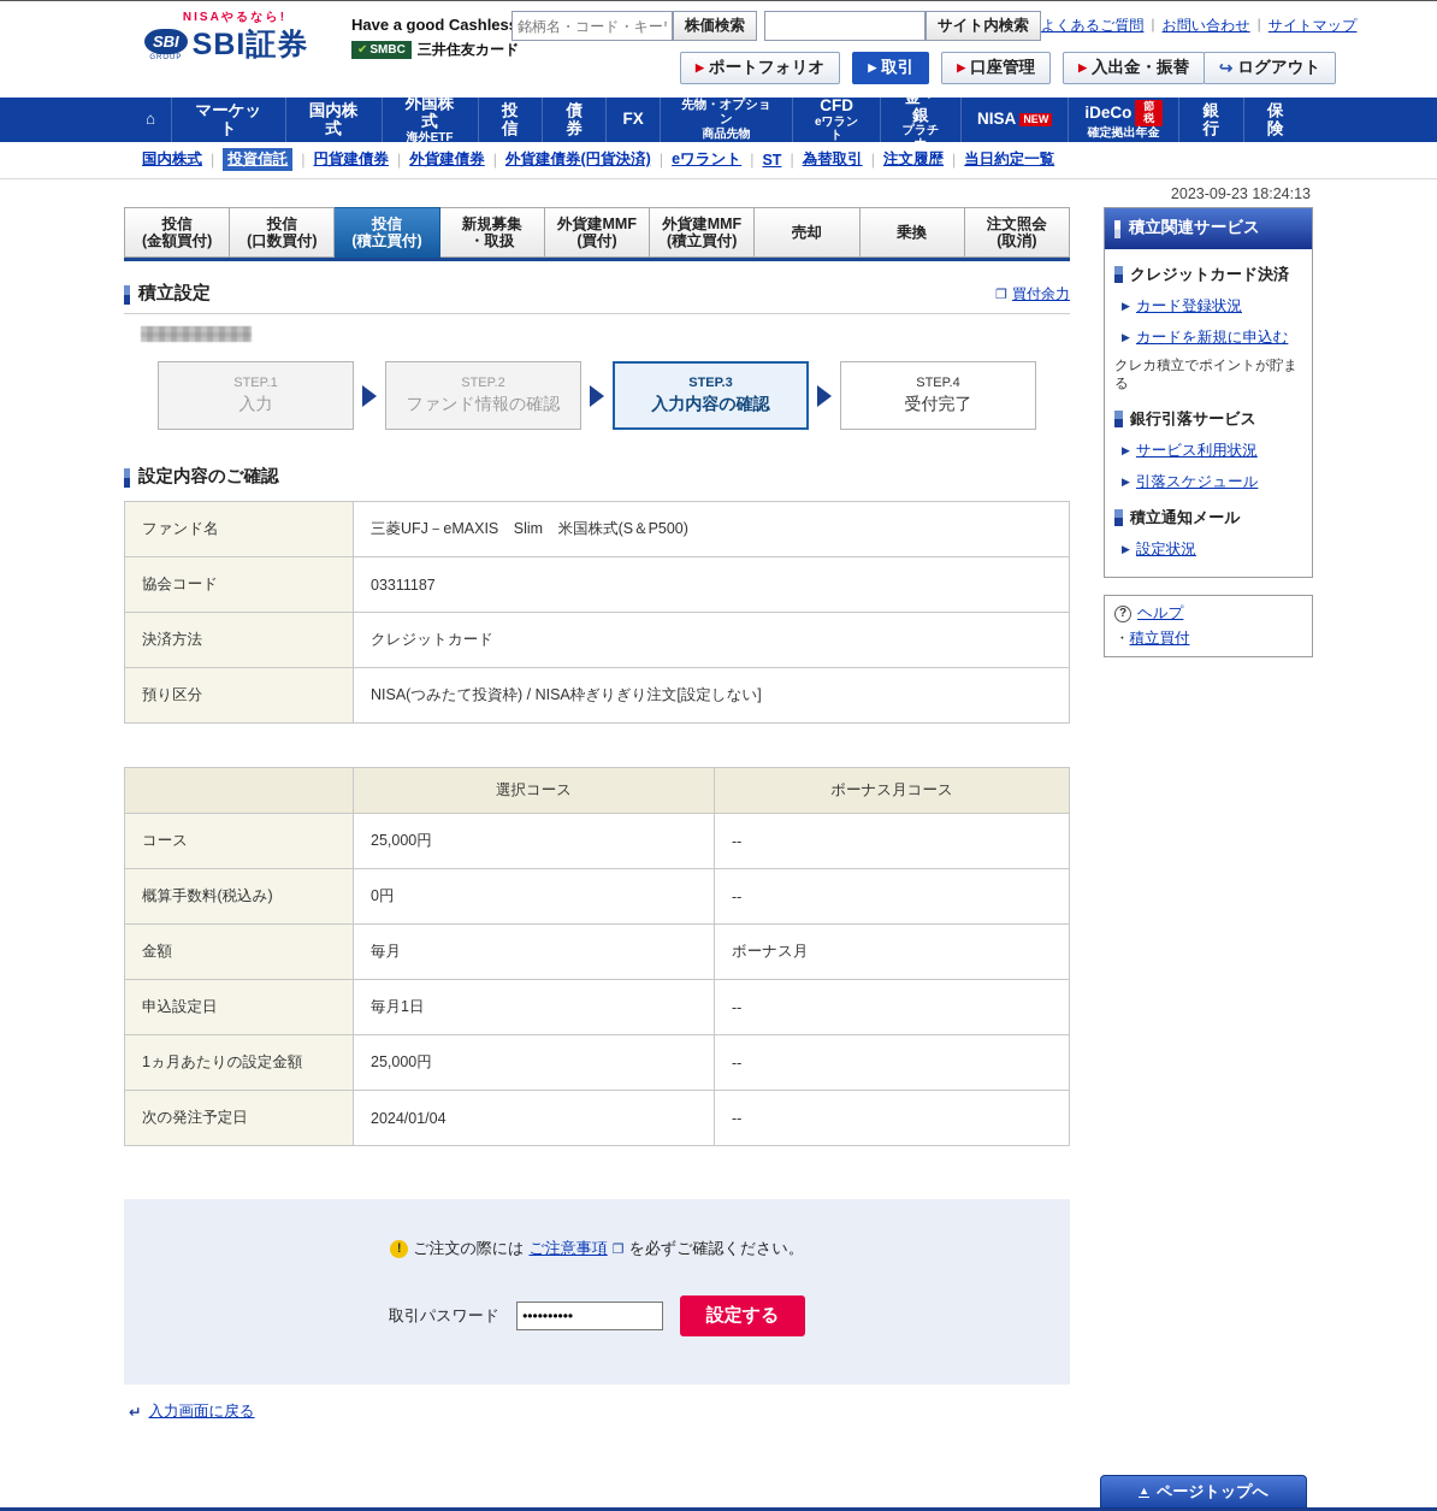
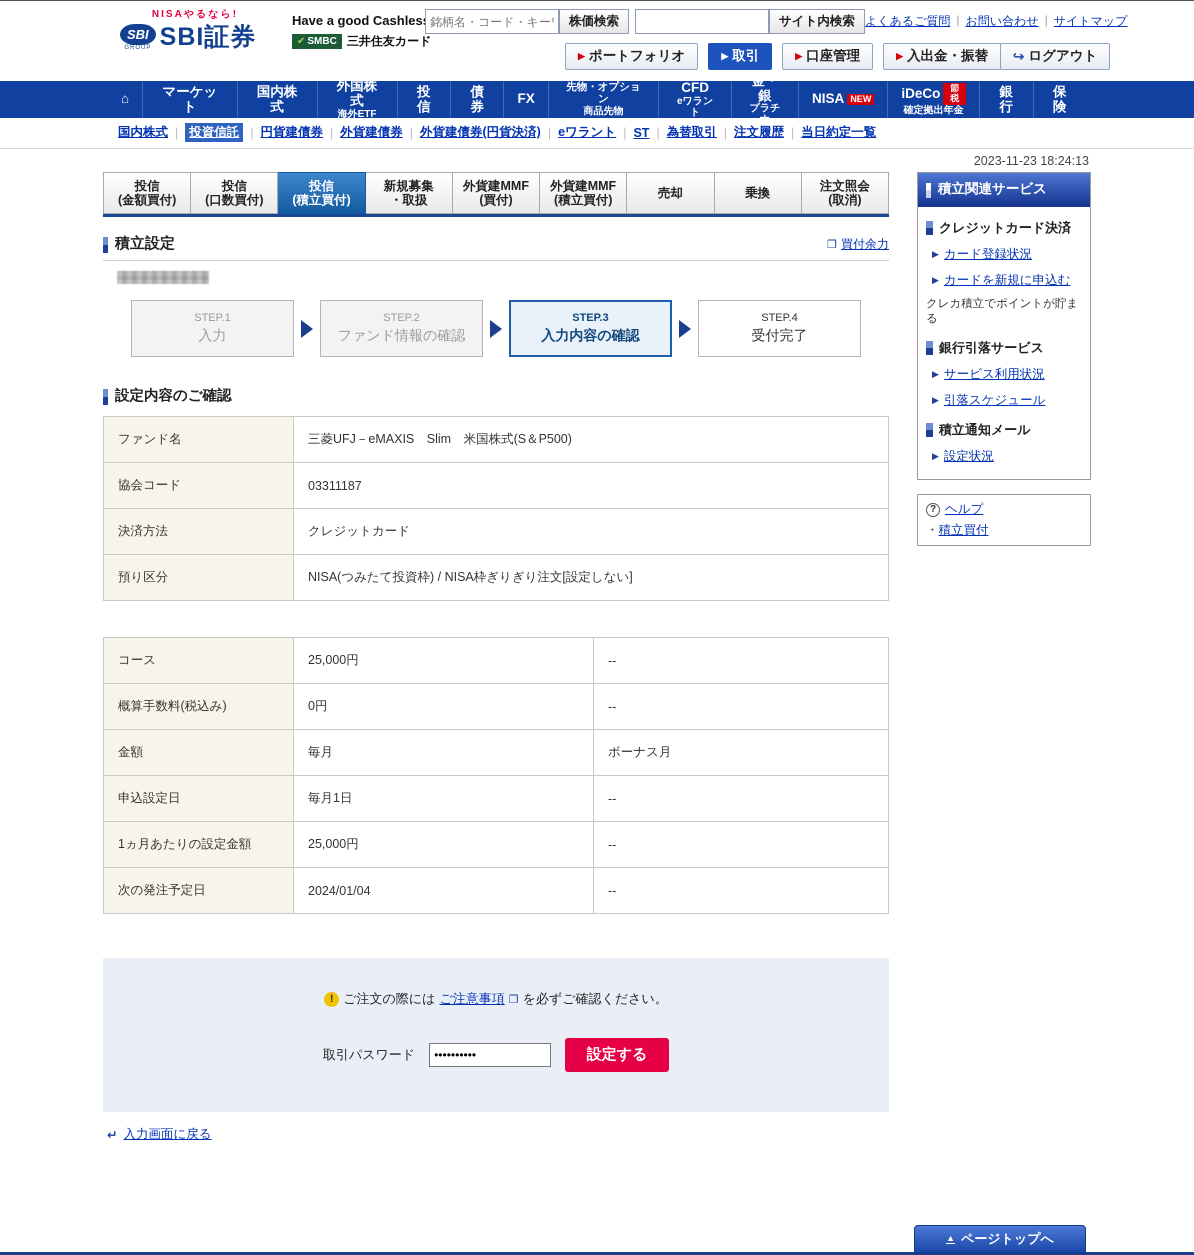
  NISAやるなら!
  SBI
  SBI証券
  Have a good Cashles
  ✔ SMBC
  三井住友カード
  銘柄名・コード・キー
  株価検索
  サイト内検索
  よくあるご質問
  |
  お問い合わせ
  |
  サイトマップ
  ▶
  ポートフォリオ
  ▶
  取引
  ▶
  口座管理
  ▶
  入出金・振替
  ↪
  ログアウト
  ⌂
  マーケット
  国内株式
  外国株式
  海外ETF
  投信
  債券
  FX
  先物・オプション
  商品先物
  CFD
  eワラント
  金・銀
  プラチナ
  NISA
  NEW
  iDeCo
  節税
  確定拠出年金
  銀行
  保険
  国内株式
  |
  投資信託
  |
  円貨建債券
  |
  外貨建債券
  |
  外貨建債券(円貨決済)
  |
  eワラント
  |
  ST
  |
  為替取引
  |
  注文履歴
  |
  当日約定一覧
- 2023-09-23 18:24:13
+ 2023-11-23 18:24:13
  投信
  (金額買付)
  投信
  (口数買付)
  投信
  (積立買付)
  新規募集
  ・取扱
  外貨建MMF
  (買付)
  外貨建MMF
  (積立買付)
  売却
  乗換
  注文照会
  (取消)
  積立設定
  ❐
  買付余力
  STEP.1
  入力
  STEP.2
  ファンド情報の確認
  STEP.3
  入力内容の確認
  STEP.4
  受付完了
  設定内容のご確認
  ファンド名	三菱UFJ－eMAXIS Slim 米国株式(S＆P500)
  協会コード	03311187
  決済方法	クレジットカード
  預り区分	NISA(つみたて投資枠) / NISA枠ぎりぎり注文[設定しない]
- 	選択コース	ボーナス月コース
  コース	25,000円	--
  概算手数料(税込み)	0円	--
  金額	毎月	ボーナス月
  申込設定日	毎月1日	--
  1ヵ月あたりの設定金額	25,000円	--
  次の発注予定日	2024/01/04	--
  !
  ご注文の際には
  ご注意事項
  ❐
  を必ずご確認ください。
  取引パスワード
  ••••••••••
  設定する
  ↵
  入力画面に戻る
  積立関連サービス
  クレジットカード決済
  ▶
  カード登録状況
  ▶
  カードを新規に申込む
  クレカ積立でポイントが貯まる
  銀行引落サービス
  ▶
  サービス利用状況
  ▶
  引落スケジュール
  積立通知メール
  ▶
  設定状況
  ?
  ヘルプ
  ・積立買付
  ▲
  ページトップへ
